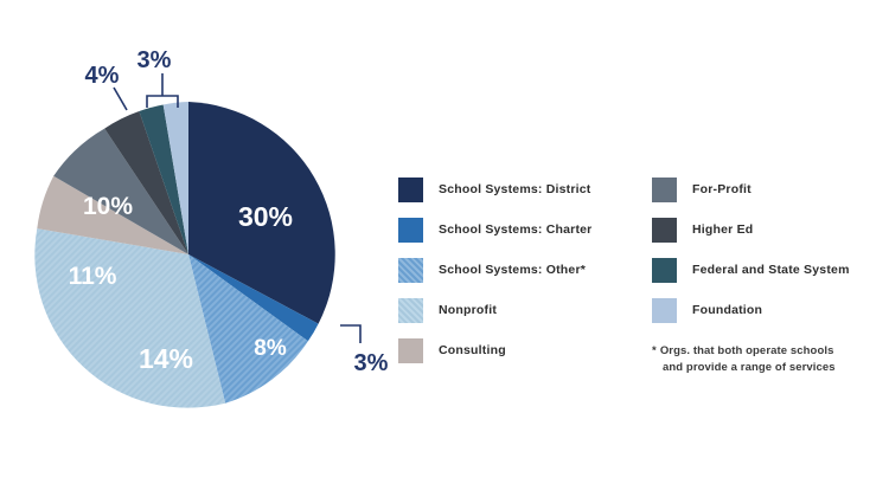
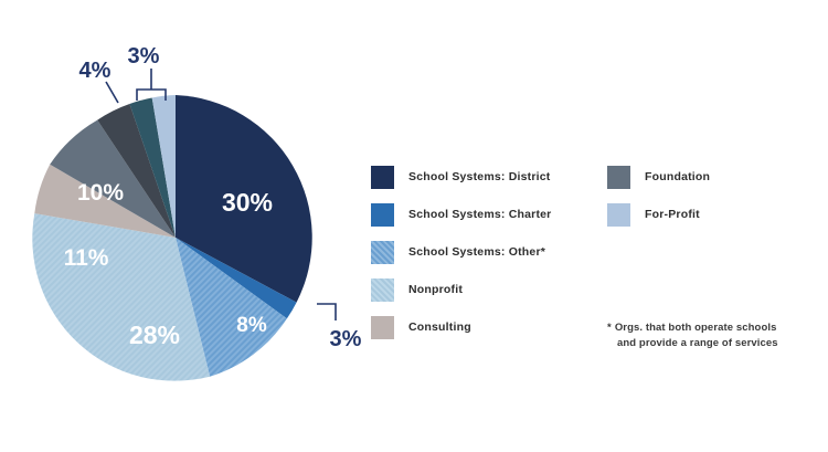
  30%
  8%
- 14%
+ 28%
  11%
  10%
  4%
  3%
  3%
  School Systems: District
  School Systems: Charter
  School Systems: Other*
  Nonprofit
  Consulting
- For-Profit
+ Foundation
- Higher Ed
- Federal and State System
- Foundation
+ For-Profit
  * Orgs. that both operate schools
  and provide a range of services
